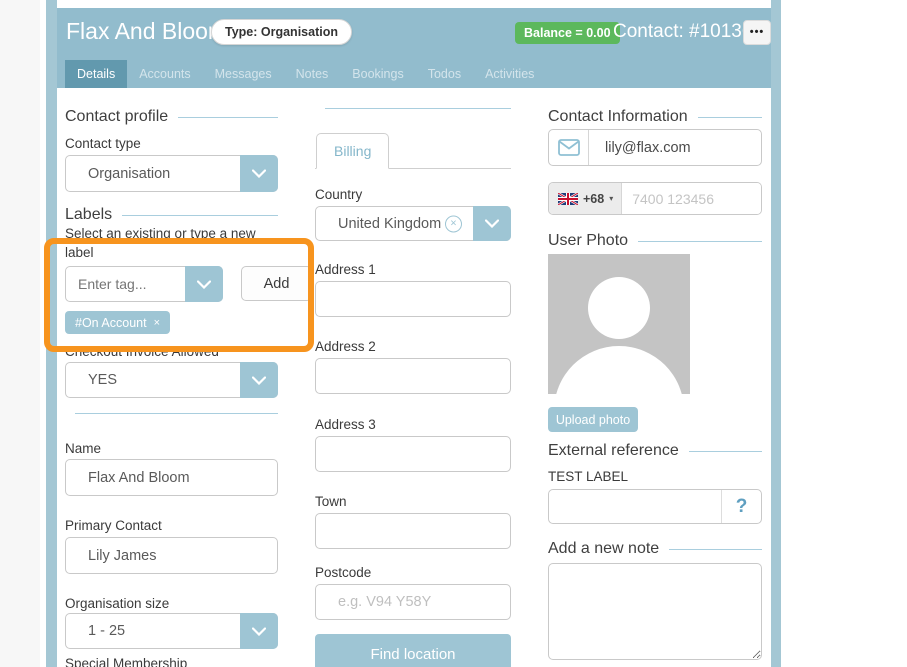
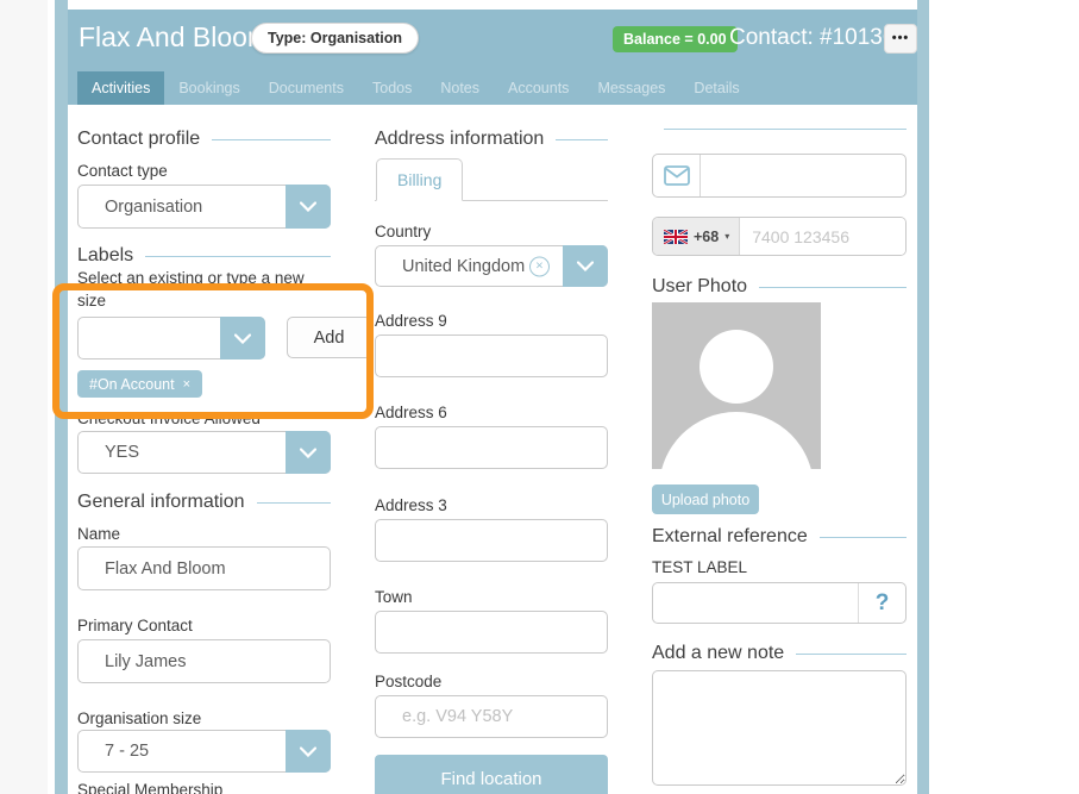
  Flax And Bloo
  Type: Organisation
  Balance = 0.00
  Contact: #1013
  •••
- Details
+ Activities
- Accounts
+ Bookings
+ Documents
- Messages
+ Todos
  Notes
- Bookings
+ Accounts
- Todos
+ Messages
- Activities
+ Details
  Contact profile
  Contact type
  Organisation
  Labels
- Select an existing or type a new label
+ Select an existing or type a new size
- Enter tag...
  Add
  #On Account
  ×
  Checkout Invoice Allowed
  YES
+ General information
  Name
  Flax And Bloom
  Primary Contact
  Lily James
  Organisation size
- 1 - 25
+ 7 - 25
  Special Membership
+ Address information
  Billing
  Country
  United Kingdom
  ×
- Address 1
+ Address 9
- Address 2
+ Address 6
  Address 3
  Town
  Postcode
  e.g. V94 Y58Y
  Find location
- Contact Information
- lily@flax.com
  +68
  ▾
  7400 123456
  User Photo
  Upload photo
  External reference
  TEST LABEL
  ?
  Add a new note
